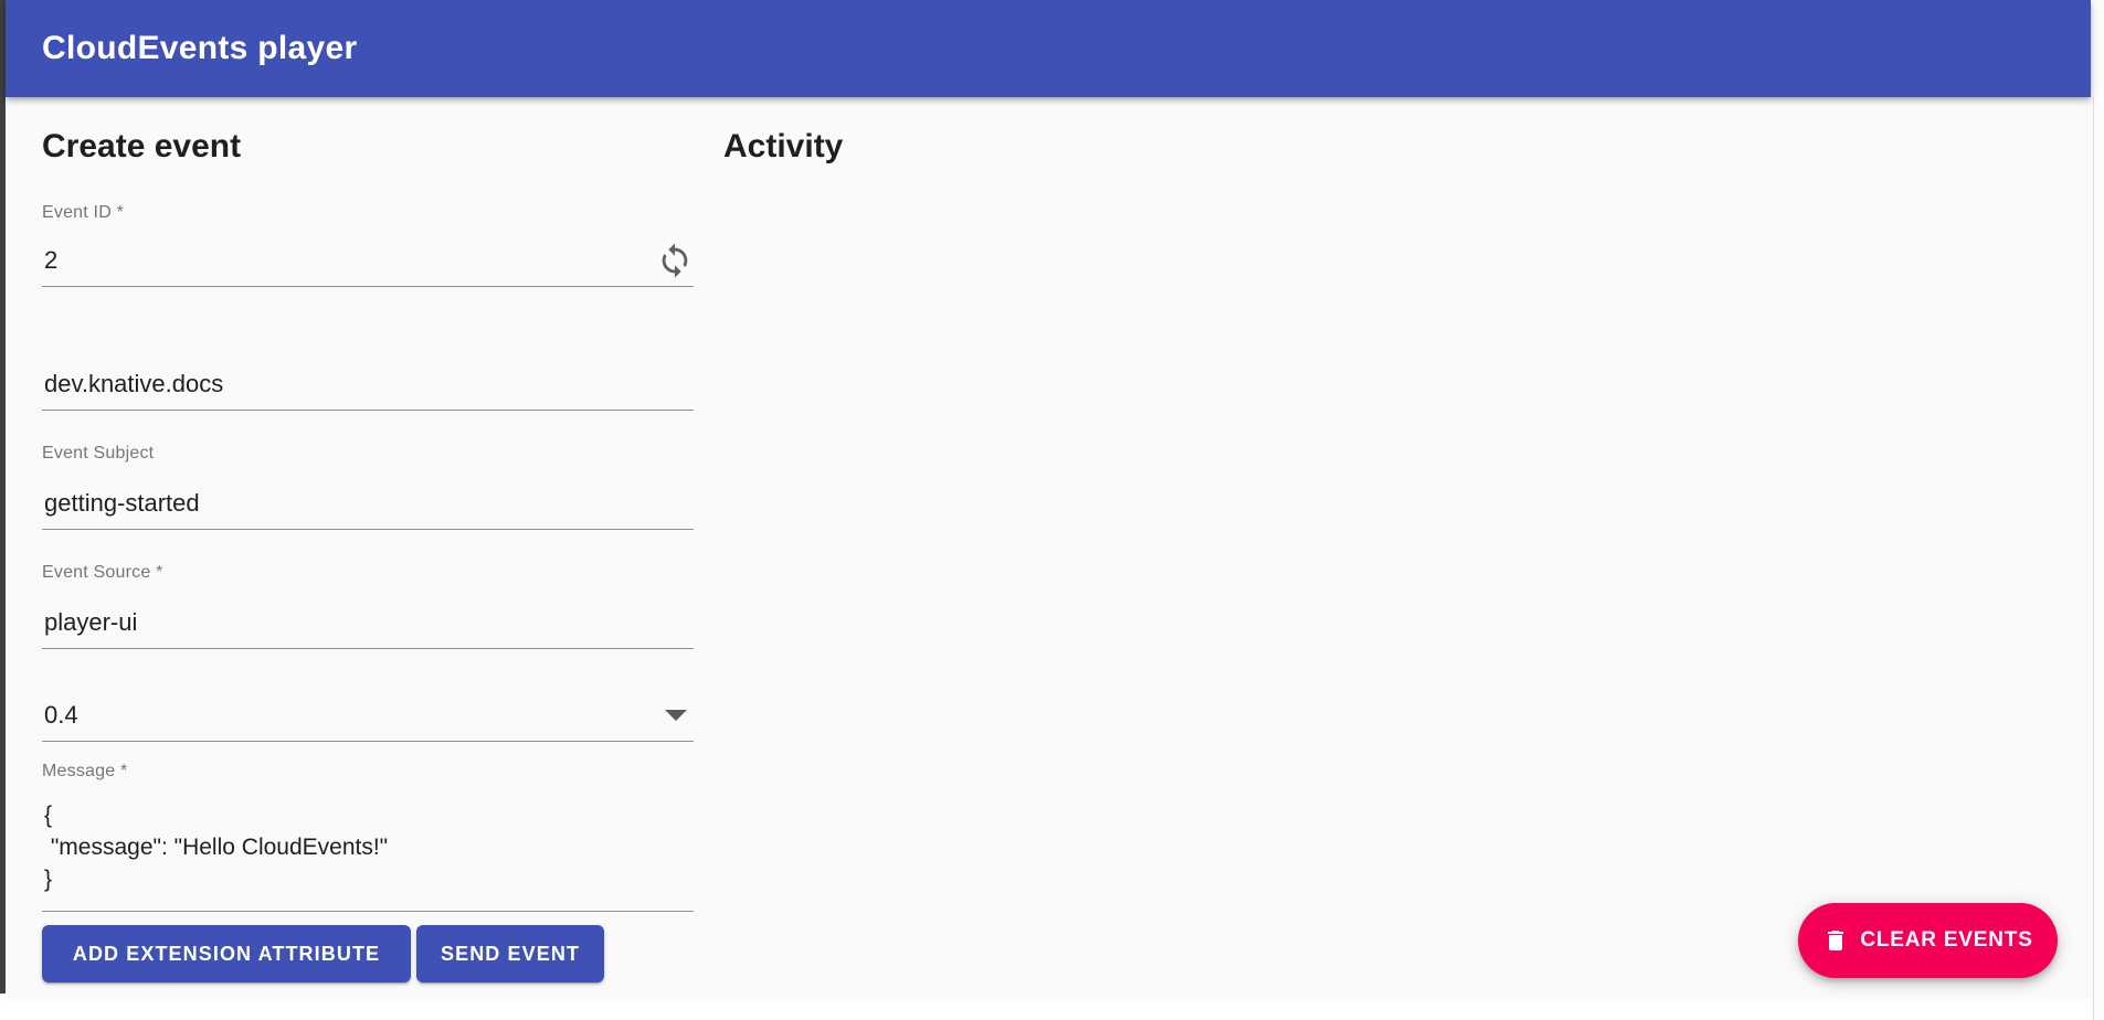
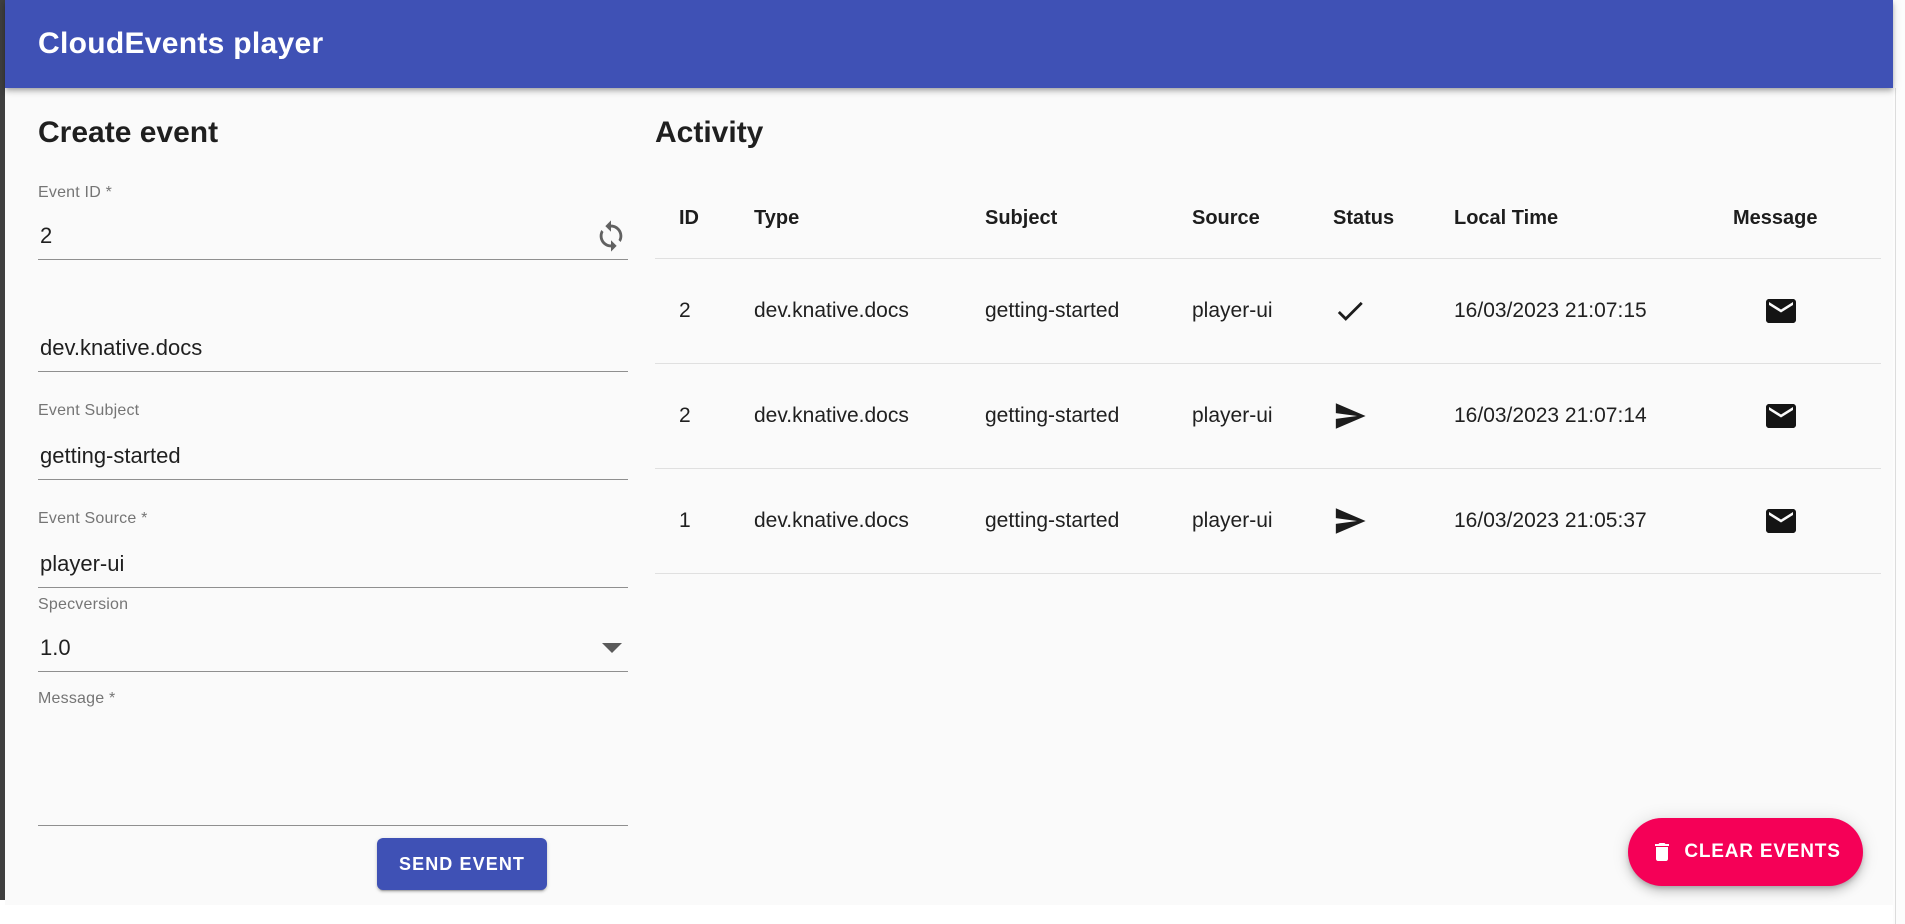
  CloudEvents player
  Create event
  Event ID *
  2
  dev.knative.docs
  Event Subject
  getting-started
  Event Source *
  player-ui
+ Specversion
- 0.4
+ 1.0
  Message *
- {
- "message": "Hello CloudEvents!"
- }
- ADD EXTENSION ATTRIBUTE
  SEND EVENT
  Activity
+ ID	Type	Subject	Source	Status	Local Time	Message
+ 2	dev.knative.docs	getting-started	player-ui		16/03/2023 21:07:15
+ 2	dev.knative.docs	getting-started	player-ui		16/03/2023 21:07:14
+ 1	dev.knative.docs	getting-started	player-ui		16/03/2023 21:05:37
  CLEAR EVENTS
